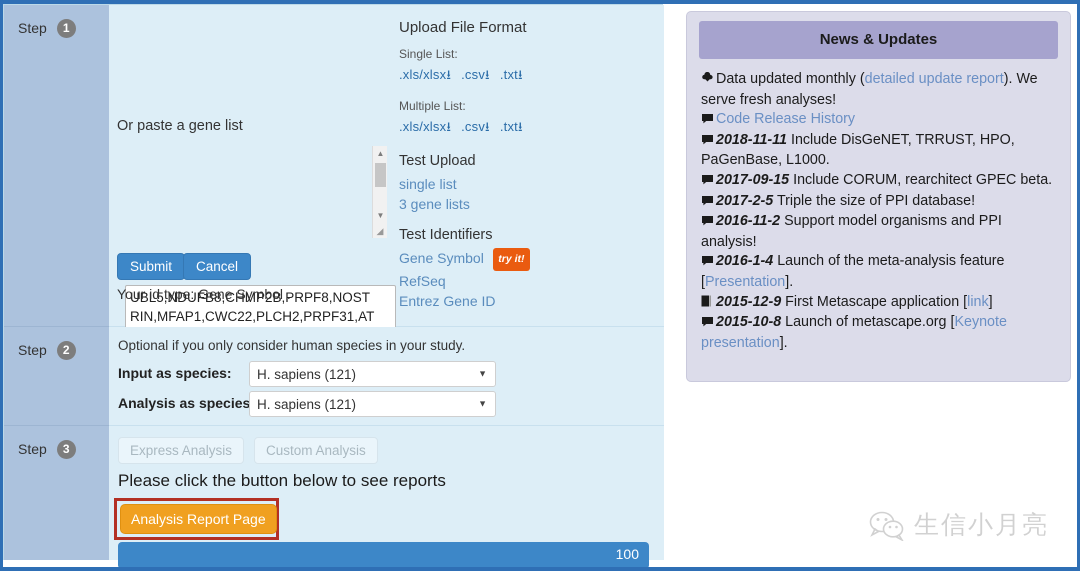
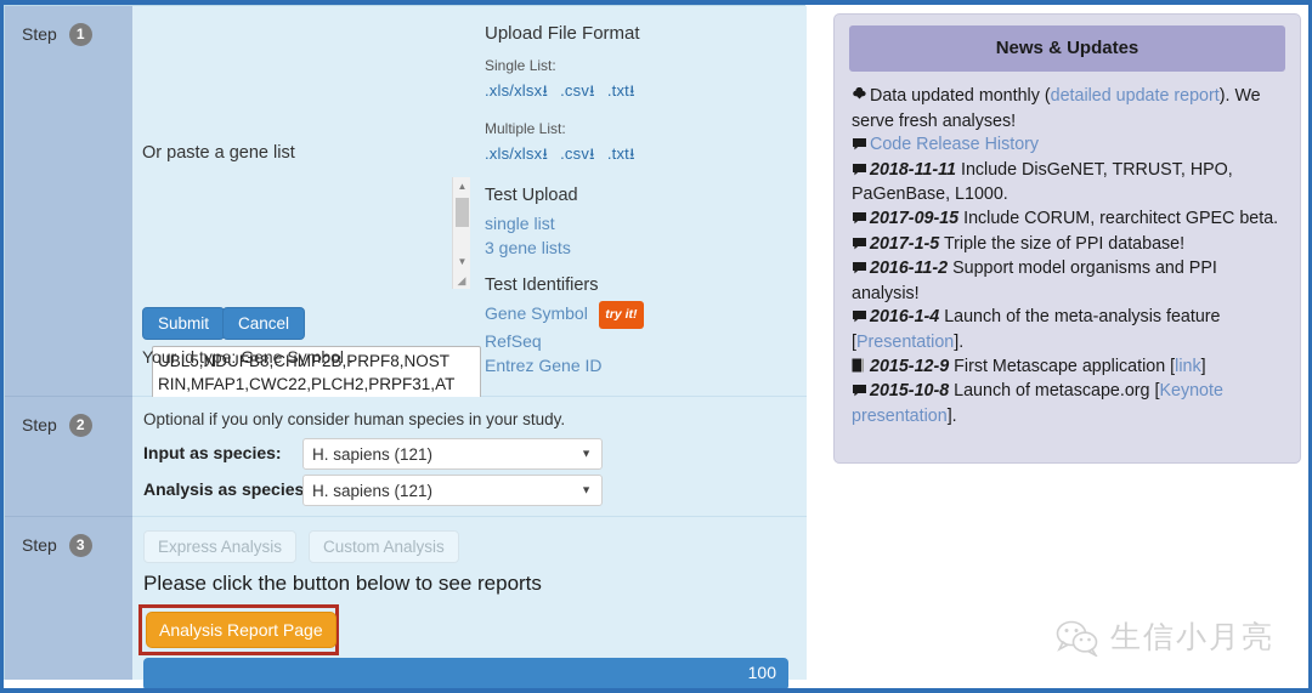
  Step 1
  Or paste a gene list
  ▲
  ▼
  ◢
  Submit
  Cancel
  Your id type: Gene Symbol .
  Upload File Format
  Single List:
  .xls/xlsx⭳ .csv⭳ .txt⭳
  Multiple List:
  .xls/xlsx⭳ .csv⭳ .txt⭳
  Test Upload
  single list
  3 gene lists
  Test Identifiers
  Gene Symbol try it!
  RefSeq
  Entrez Gene ID
  Step 2
  Optional if you only consider human species in your study.
  Input as species:
  H. sapiens (121)
  ▼
  Analysis as species
  H. sapiens (121)
  ▼
  Step 3
  Express Analysis
  Custom Analysis
  Please click the button below to see reports
  Analysis Report Page
  100
  News & Updates
  Data updated monthly (detailed update report). We serve fresh analyses!
  Code Release History
  2018-11-11 Include DisGeNET, TRRUST, HPO, PaGenBase, L1000.
  2017-09-15 Include CORUM, rearchitect GPEC beta.
- 2017-2-5 Triple the size of PPI database!
+ 2017-1-5 Triple the size of PPI database!
  2016-11-2 Support model organisms and PPI analysis!
  2016-1-4 Launch of the meta-analysis feature [Presentation].
  2015-12-9 First Metascape application [link]
  2015-10-8 Launch of metascape.org [Keynote presentation].
  生信小月亮
